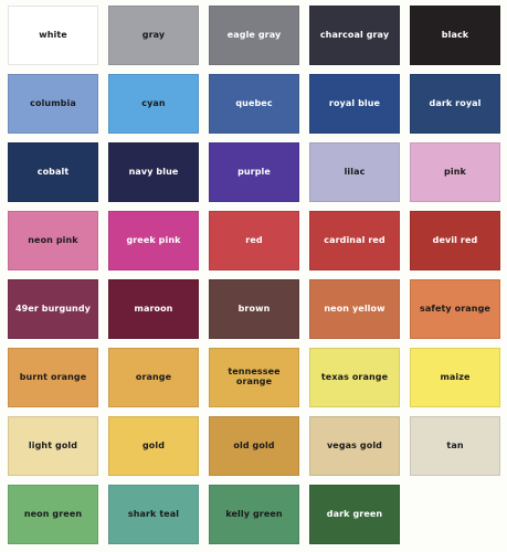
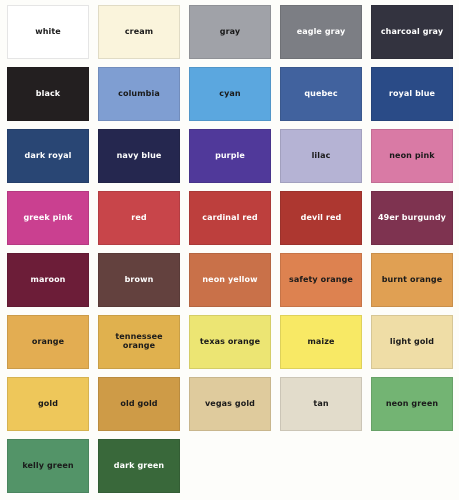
  white
+ cream
  gray
  eagle gray
  charcoal gray
  black
  columbia
  cyan
  quebec
  royal blue
  dark royal
- cobalt
  navy blue
  purple
  lilac
- pink
  neon pink
  greek pink
  red
  cardinal red
  devil red
  49er burgundy
  maroon
  brown
  neon yellow
  safety orange
  burnt orange
  orange
  tennessee orange
  texas orange
  maize
  light gold
  gold
  old gold
  vegas gold
  tan
  neon green
- shark teal
  kelly green
  dark green
